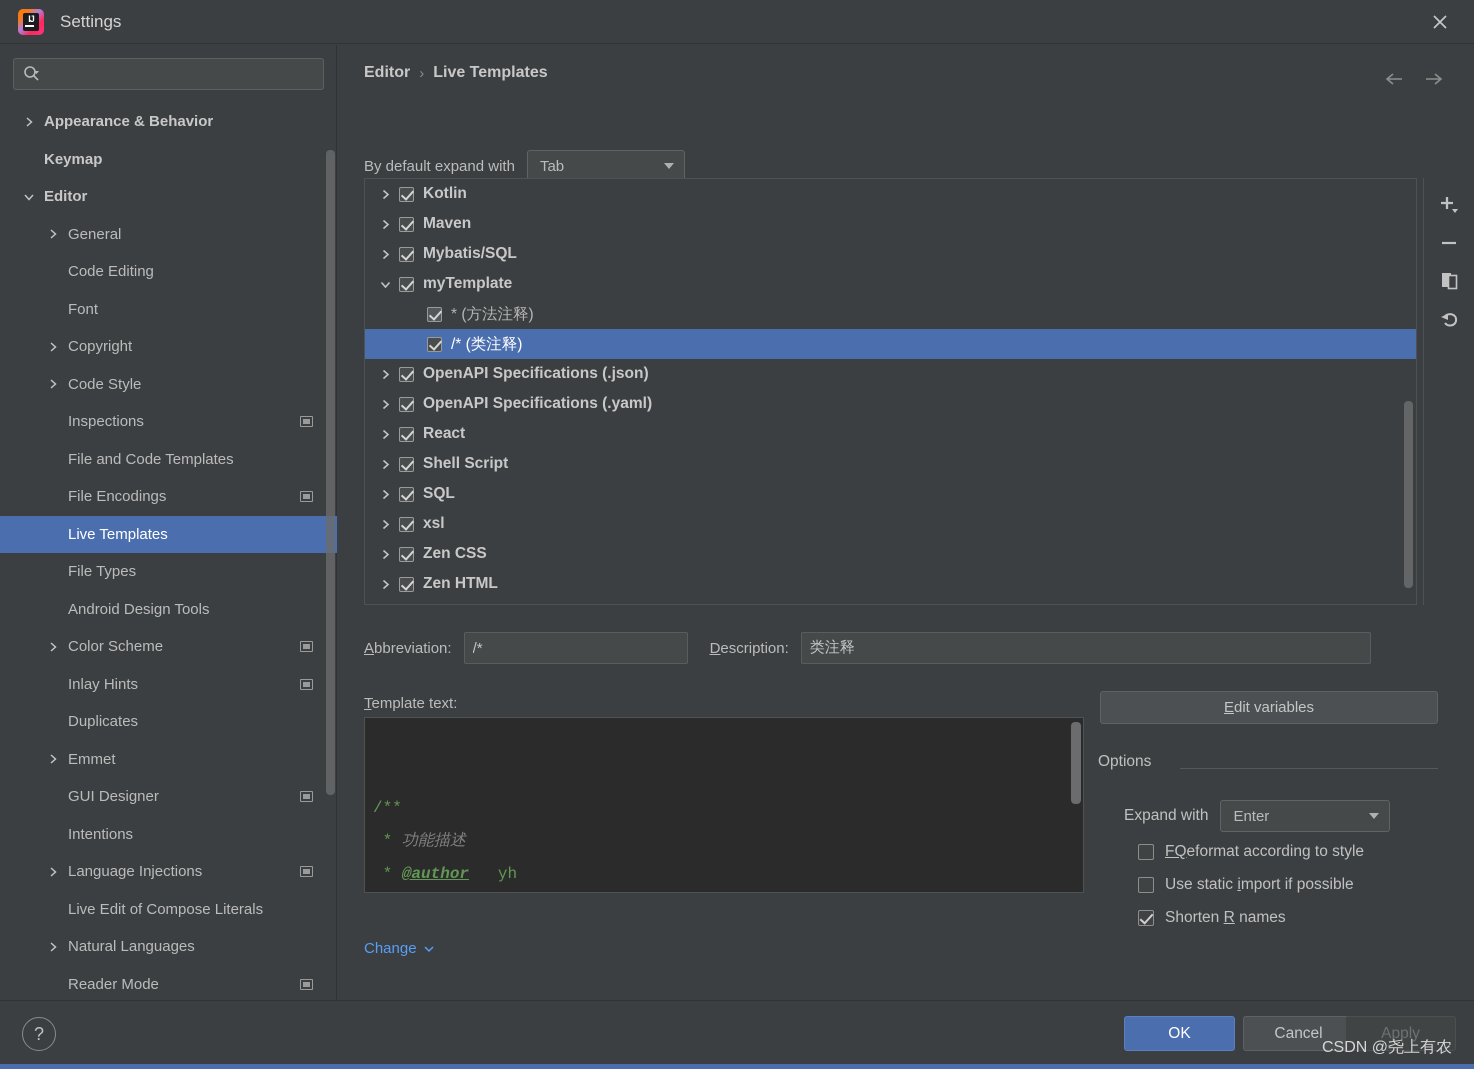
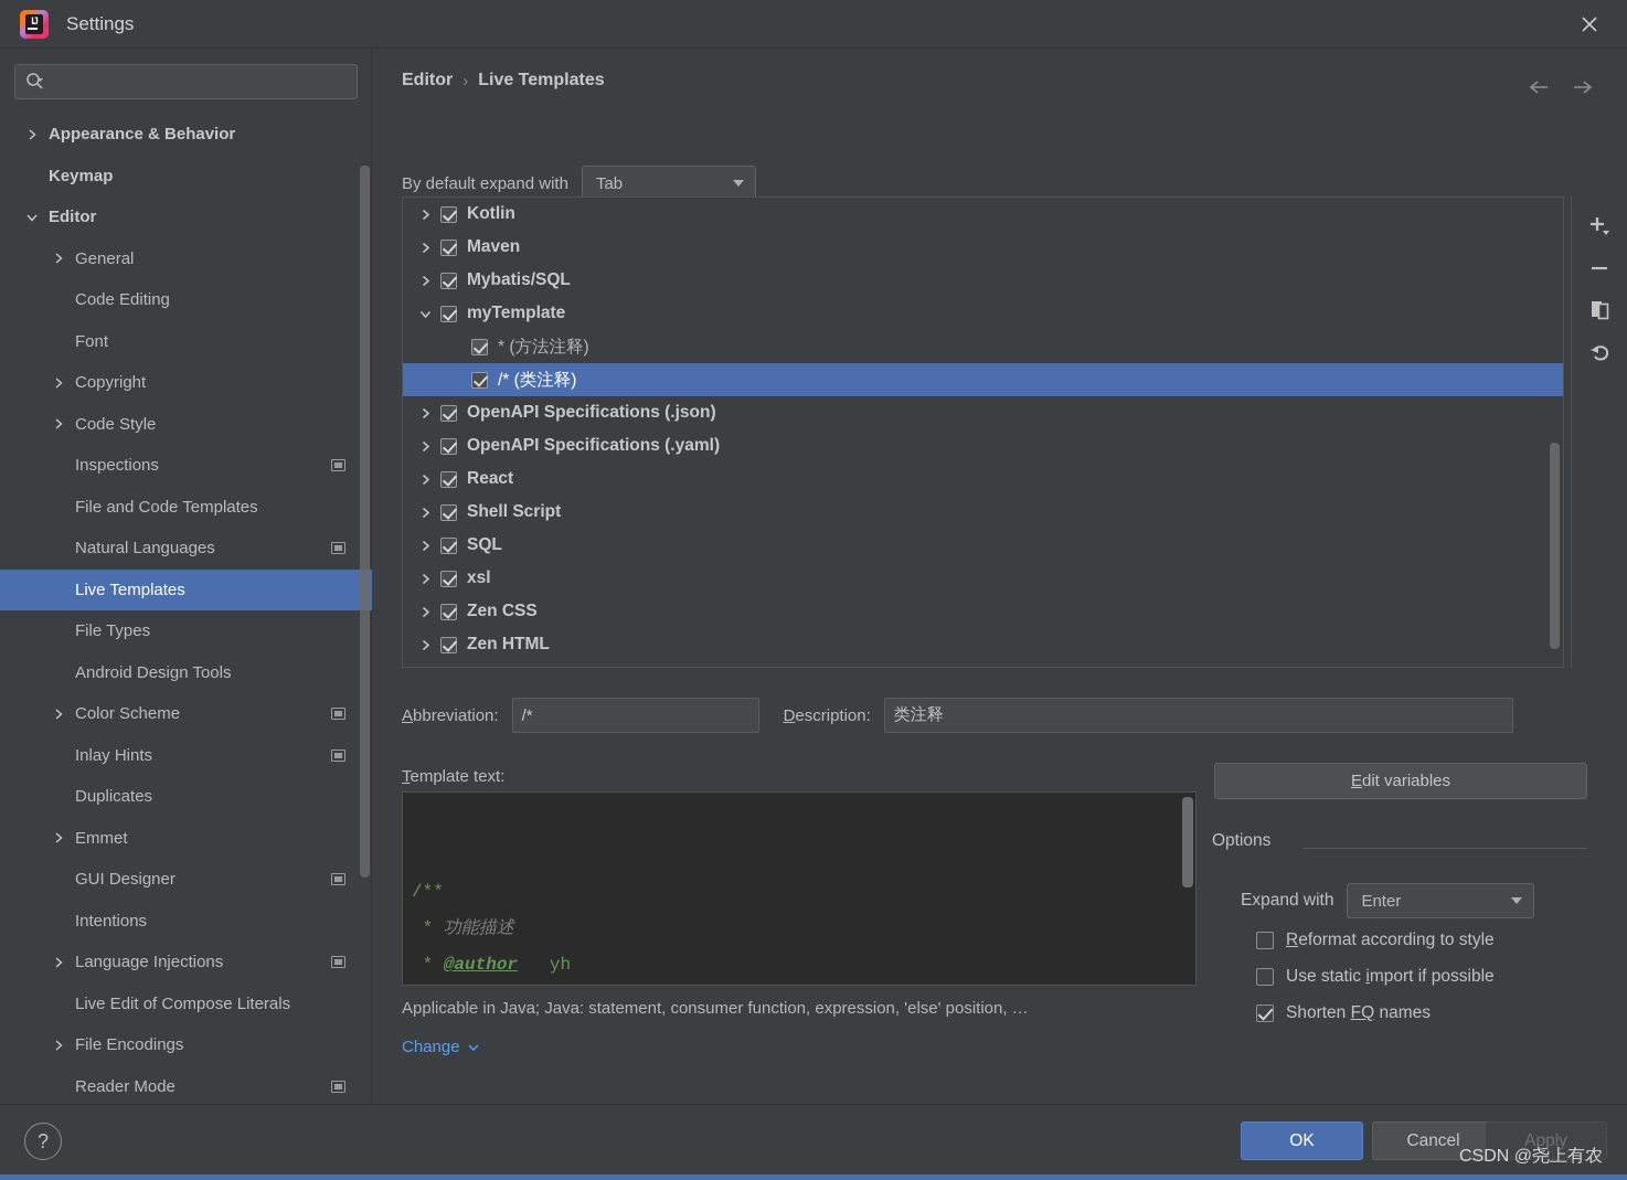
  IJ
  Settings
  Appearance & Behavior
  Keymap
  Editor
  General
  Code Editing
  Font
  Copyright
  Code Style
  Inspections
  File and Code Templates
- File Encodings
+ Natural Languages
  Live Templates
  File Types
  Android Design Tools
  Color Scheme
  Inlay Hints
  Duplicates
  Emmet
  GUI Designer
  Intentions
  Language Injections
  Live Edit of Compose Literals
- Natural Languages
+ File Encodings
  Reader Mode
  Editor
  ›
  Live Templates
  By default expand with
  Tab
  Kotlin
  Maven
  Mybatis/SQL
  myTemplate
  * (方法注释)
  /* (类注释)
  OpenAPI Specifications (.json)
  OpenAPI Specifications (.yaml)
  React
  Shell Script
  SQL
  xsl
  Zen CSS
  Zen HTML
  Abbreviation:
  /*
  Description:
  类注释
  Template text:
  /**
  * 功能描述
  * @author yh
+ Applicable in Java; Java: statement, consumer function, expression, 'else' position, …
  Change
  Edit variables
  Options
  Expand with
  Enter
- FQeformat according to style
+ Reformat according to style
  Use static import if possible
- Shorten R names
+ Shorten FQ names
  ?
  OK
  Cancel
  Apply
  CSDN @尧上有农
